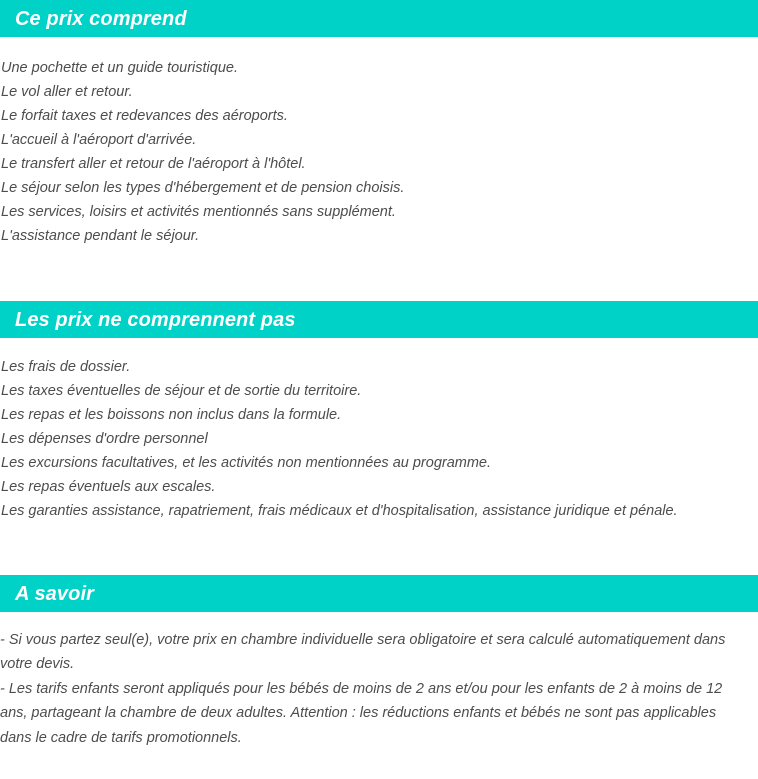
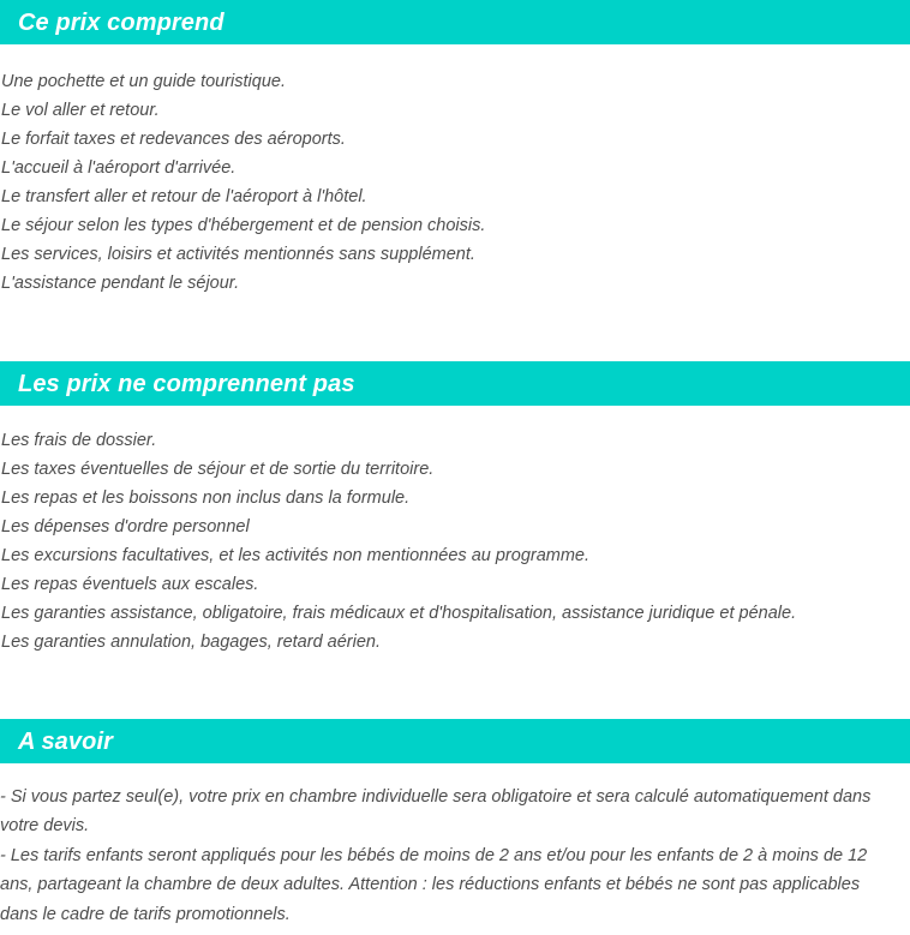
  Ce prix comprend
  Une pochette et un guide touristique.
  Le vol aller et retour.
  Le forfait taxes et redevances des aéroports.
  L'accueil à l'aéroport d'arrivée.
  Le transfert aller et retour de l'aéroport à l'hôtel.
  Le séjour selon les types d'hébergement et de pension choisis.
  Les services, loisirs et activités mentionnés sans supplément.
  L'assistance pendant le séjour.
  Les prix ne comprennent pas
  Les frais de dossier.
  Les taxes éventuelles de séjour et de sortie du territoire.
  Les repas et les boissons non inclus dans la formule.
  Les dépenses d'ordre personnel
  Les excursions facultatives, et les activités non mentionnées au programme.
  Les repas éventuels aux escales.
- Les garanties assistance, rapatriement, frais médicaux et d'hospitalisation, assistance juridique et pénale.
+ Les garanties assistance, obligatoire, frais médicaux et d'hospitalisation, assistance juridique et pénale.
+ Les garanties annulation, bagages, retard aérien.
  A savoir
  - Si vous partez seul(e), votre prix en chambre individuelle sera obligatoire et sera calculé automatiquement dans votre devis.
  - Les tarifs enfants seront appliqués pour les bébés de moins de 2 ans et/ou pour les enfants de 2 à moins de 12 ans, partageant la chambre de deux adultes. Attention : les réductions enfants et bébés ne sont pas applicables dans le cadre de tarifs promotionnels.
